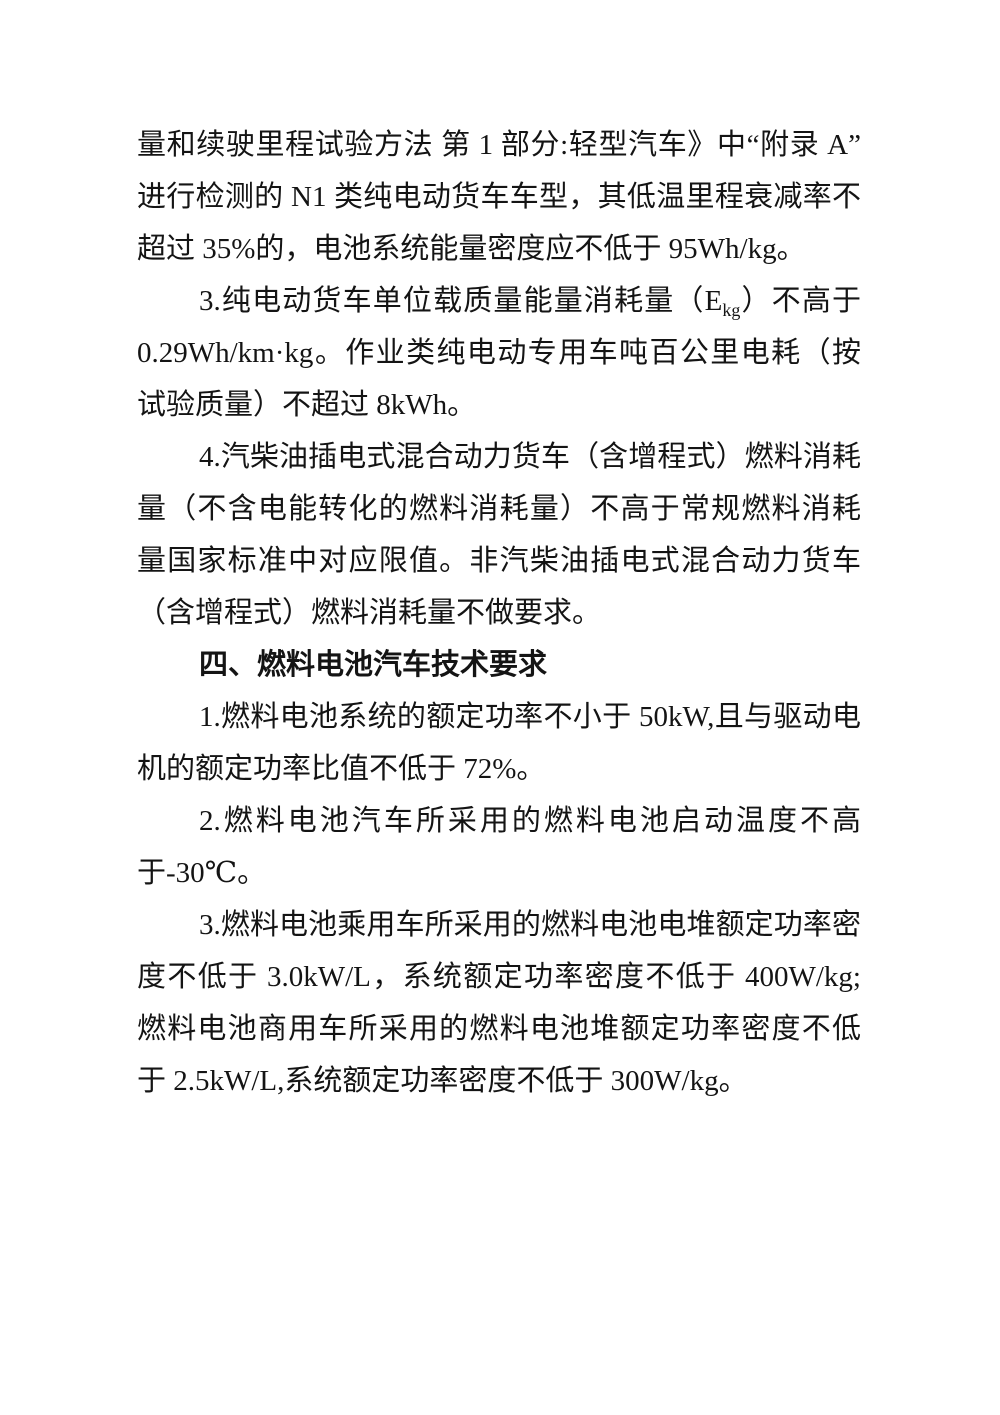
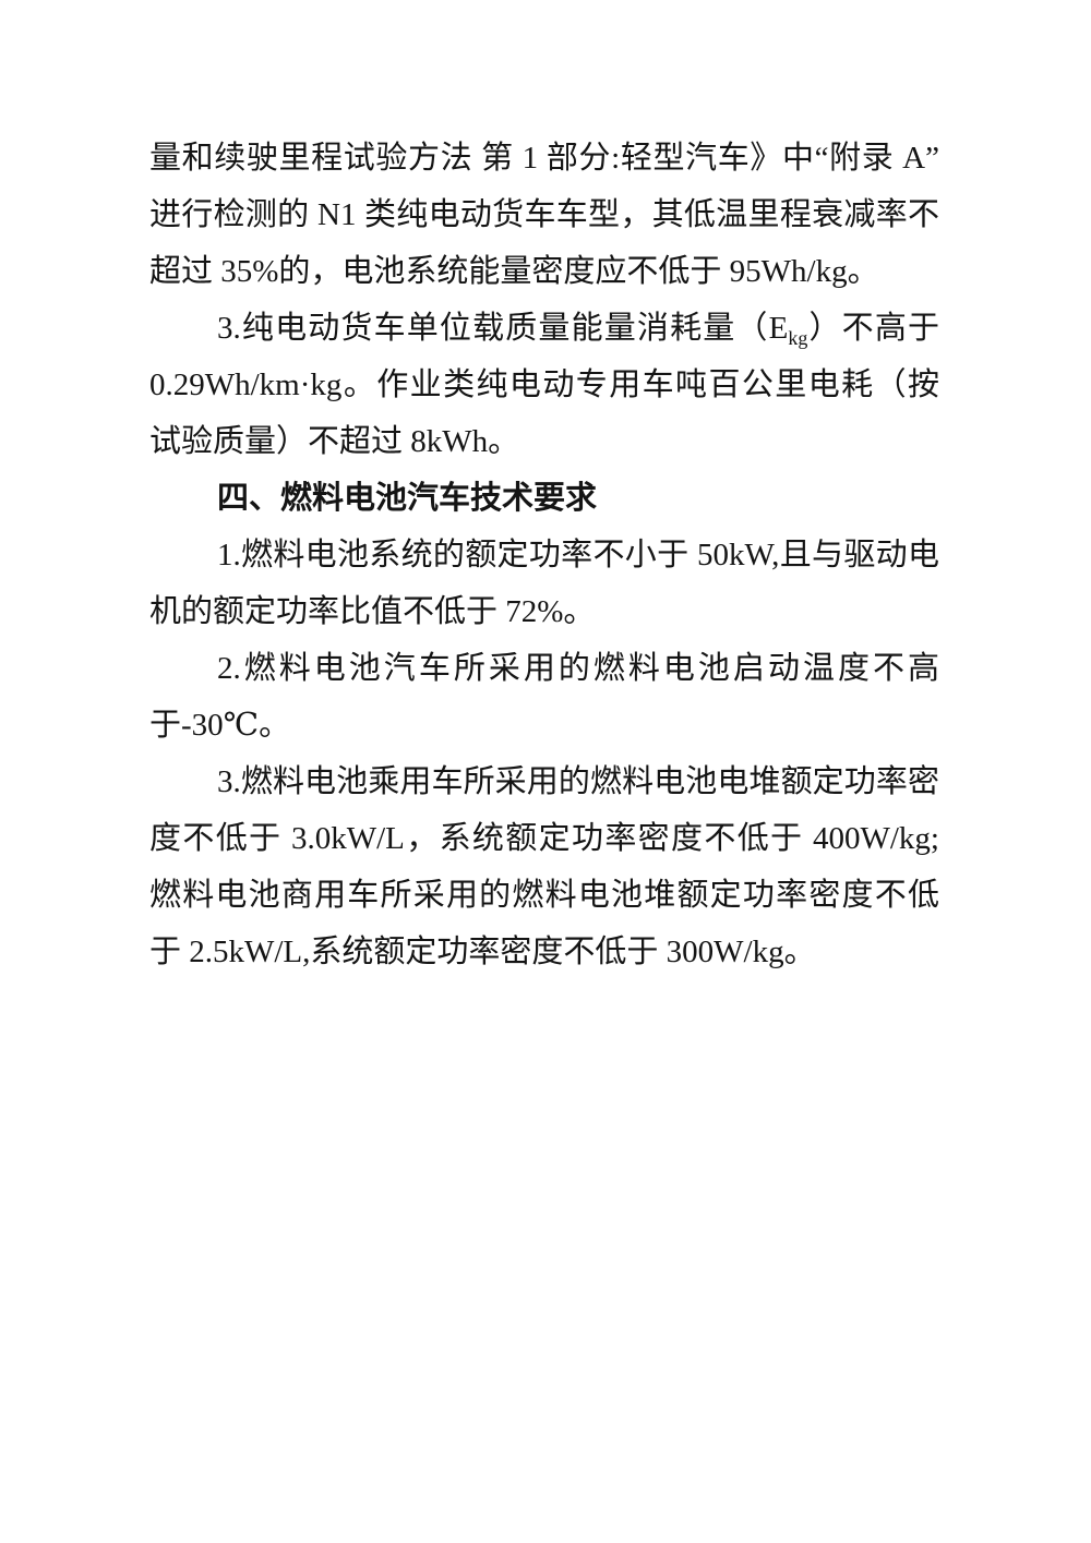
  量和续驶里程试验方法 第 1 部分:轻型汽车》中“附录 A”进行检测的 N1 类纯电动货车车型，其低温里程衰减率不超过 35%的，电池系统能量密度应不低于 95Wh/kg。
  3.纯电动货车单位载质量能量消耗量（Ekg）不高于 0.29Wh/km·kg。作业类纯电动专用车吨百公里电耗（按试验质量）不超过 8kWh。
- 4.汽柴油插电式混合动力货车（含增程式）燃料消耗量（不含电能转化的燃料消耗量）不高于常规燃料消耗量国家标准中对应限值。非汽柴油插电式混合动力货车（含增程式）燃料消耗量不做要求。
  四、燃料电池汽车技术要求
  1.燃料电池系统的额定功率不小于 50kW,且与驱动电机的额定功率比值不低于 72%。
  2.燃料电池汽车所采用的燃料电池启动温度不高于-30℃。
  3.燃料电池乘用车所采用的燃料电池电堆额定功率密度不低于 3.0kW/L，系统额定功率密度不低于 400W/kg; 燃料电池商用车所采用的燃料电池堆额定功率密度不低于 2.5kW/L,系统额定功率密度不低于 300W/kg。
